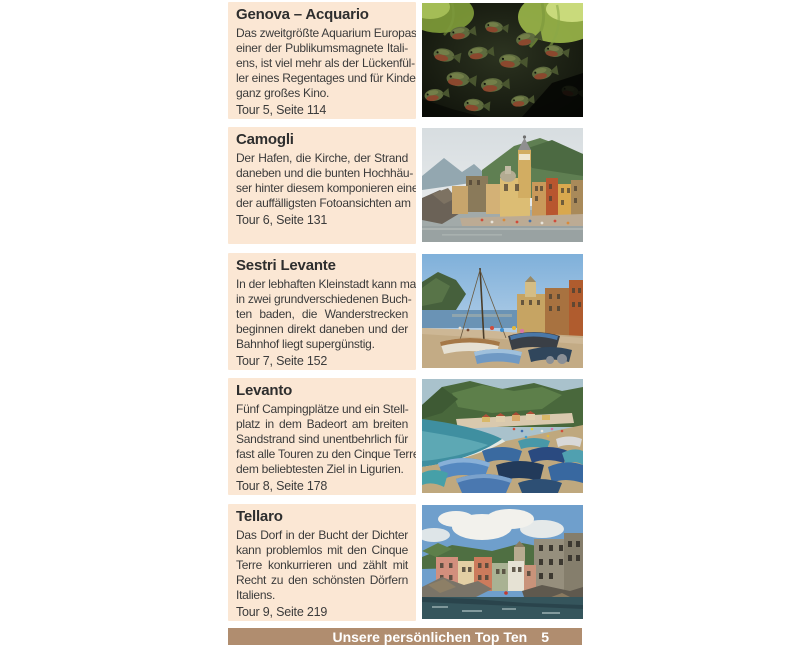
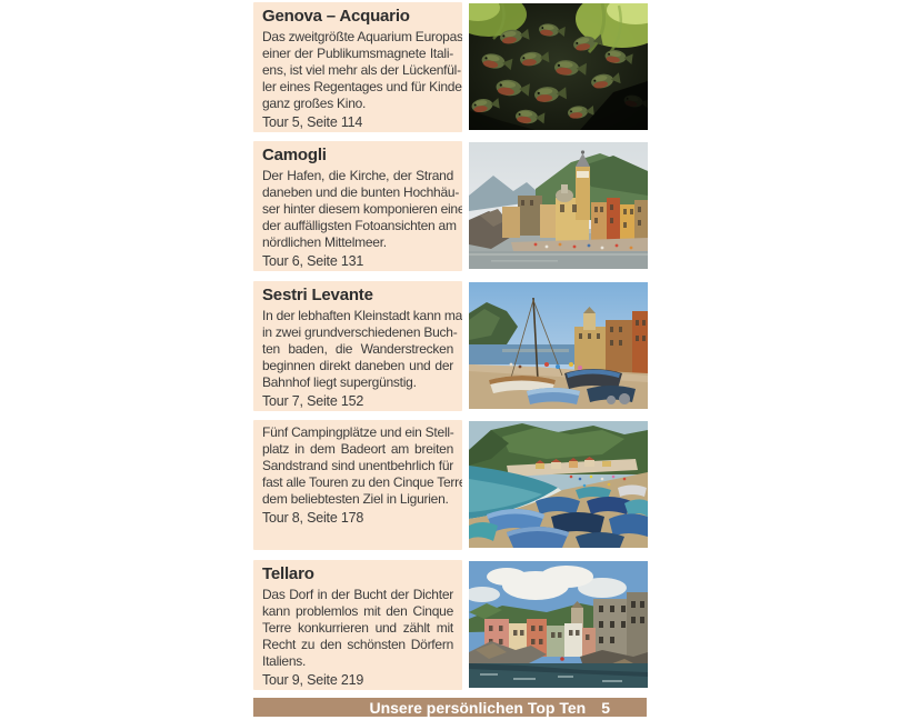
  Genova – Acquario
  Das zweitgrößte Aquarium Europas
  einer der Publikumsmagnete Itali-
  ens, ist viel mehr als der Lückenfül-
  ler eines Regentages und für Kinde
  ganz großes Kino.
  Tour 5, Seite 114
  Camogli
  Der Hafen, die Kirche, der Strand
  daneben und die bunten Hochhäu-
  ser hinter diesem komponieren eine
  der auffälligsten Fotoansichten am
+ nördlichen Mittelmeer.
  Tour 6, Seite 131
  Sestri Levante
  In der lebhaften Kleinstadt kann ma
  in zwei grundverschiedenen Buch-
  ten baden, die Wanderstrecken
  beginnen direkt daneben und der
  Bahnhof liegt supergünstig.
  Tour 7, Seite 152
- Levanto
  Fünf Campingplätze und ein Stell-
  platz in dem Badeort am breiten
  Sandstrand sind unentbehrlich für
  fast alle Touren zu den Cinque Terr
  dem beliebtesten Ziel in Ligurien.
  Tour 8, Seite 178
  Tellaro
  Das Dorf in der Bucht der Dichter
  kann problemlos mit den Cinque
  Terre konkurrieren und zählt mit
  Recht zu den schönsten Dörfern
  Italiens.
  Tour 9, Seite 219
  Unsere persönlichen Top Ten
  5
